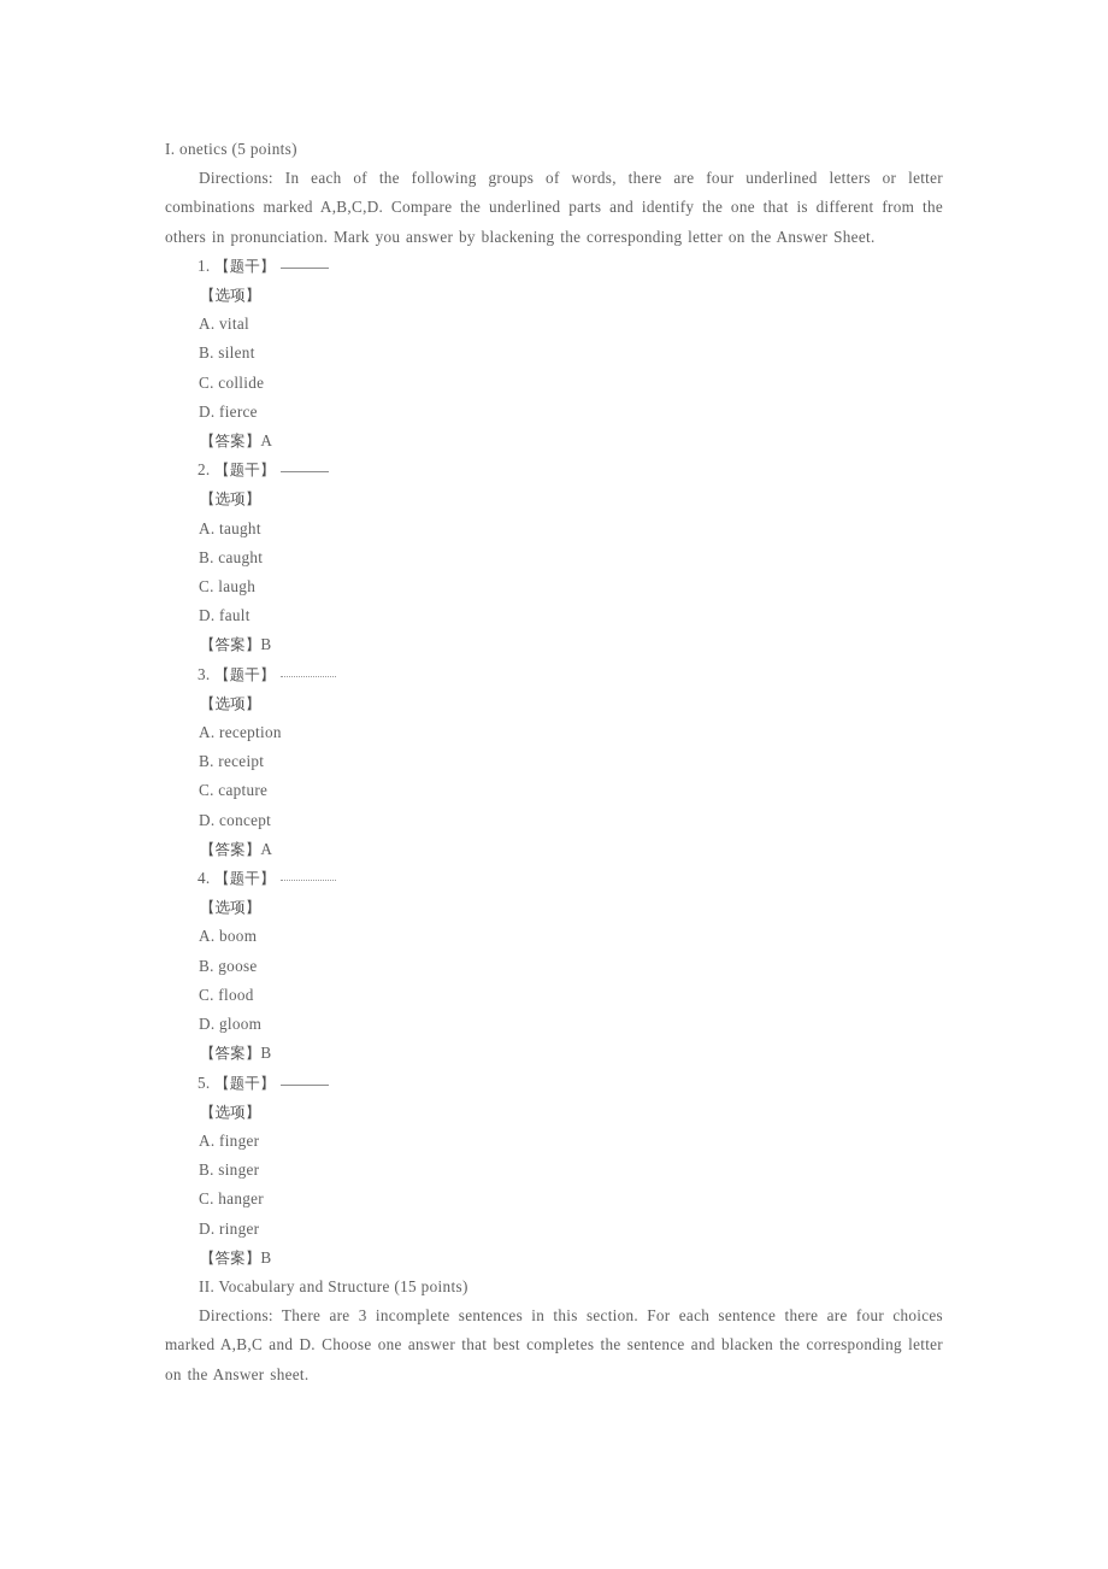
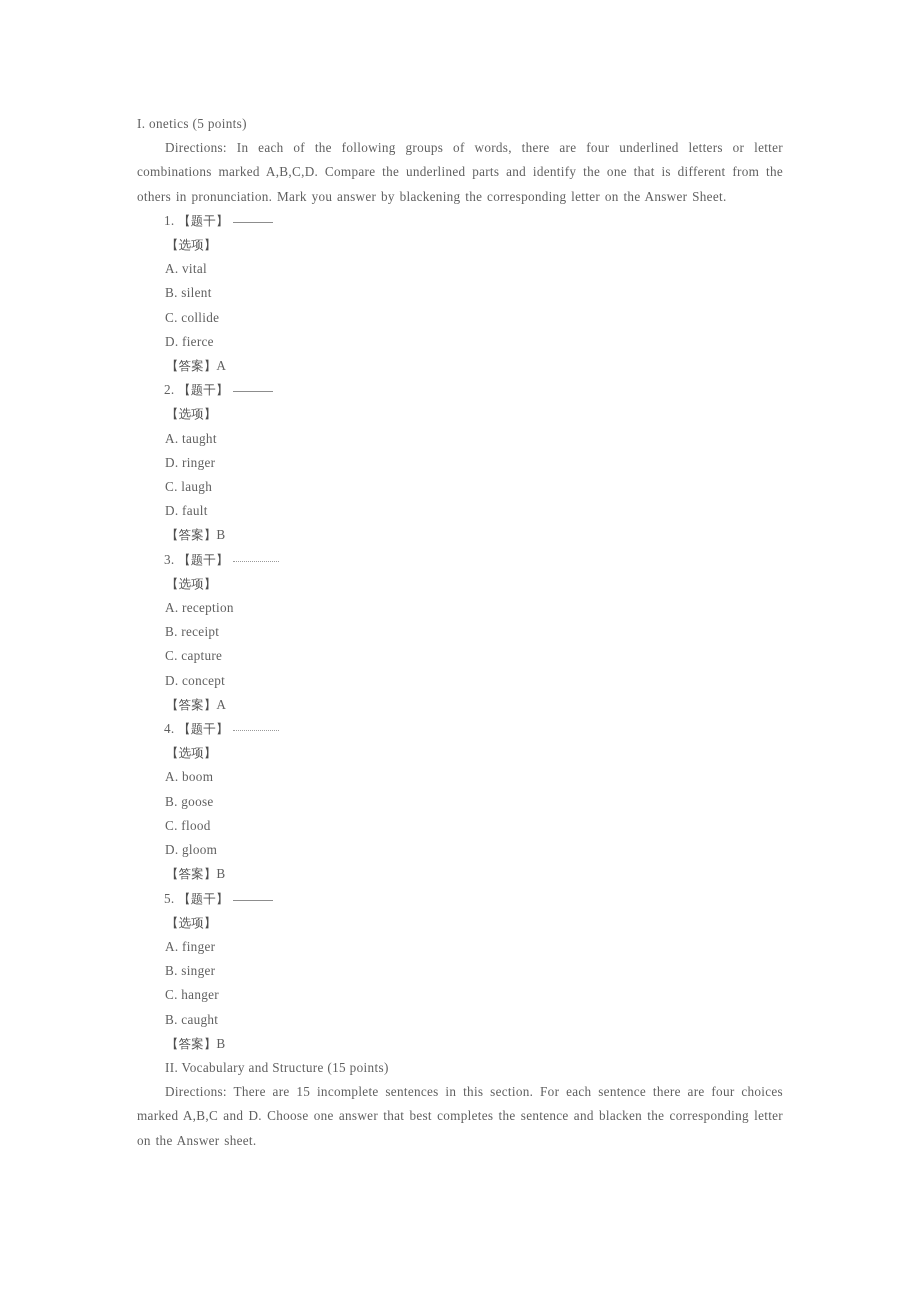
  I. onetics (5 points)
  Directions: In each of the following groups of words, there are four underlined letters or letter combinations marked A,B,C,D. Compare the underlined parts and identify the one that is different from the others in pronunciation. Mark you answer by blackening the corresponding letter on the Answer Sheet.
  1. 【题干】
  【选项】
  A. vital
  B. silent
  C. collide
  D. fierce
  【答案】A
  2. 【题干】
  【选项】
  A. taught
- B. caught
+ D. ringer
  C. laugh
  D. fault
  【答案】B
  3. 【题干】
  【选项】
  A. reception
  B. receipt
  C. capture
  D. concept
  【答案】A
  4. 【题干】
  【选项】
  A. boom
  B. goose
  C. flood
  D. gloom
  【答案】B
  5. 【题干】
  【选项】
  A. finger
  B. singer
  C. hanger
- D. ringer
+ B. caught
  【答案】B
  II. Vocabulary and Structure (15 points)
- Directions: There are 3 incomplete sentences in this section. For each sentence there are four choices marked A,B,C and D. Choose one answer that best completes the sentence and blacken the corresponding letter on the Answer sheet.
+ Directions: There are 15 incomplete sentences in this section. For each sentence there are four choices marked A,B,C and D. Choose one answer that best completes the sentence and blacken the corresponding letter on the Answer sheet.
